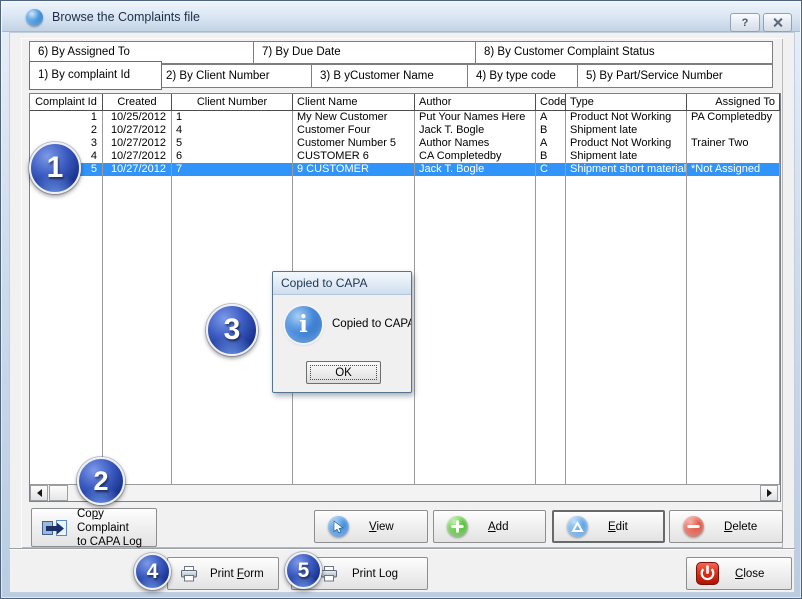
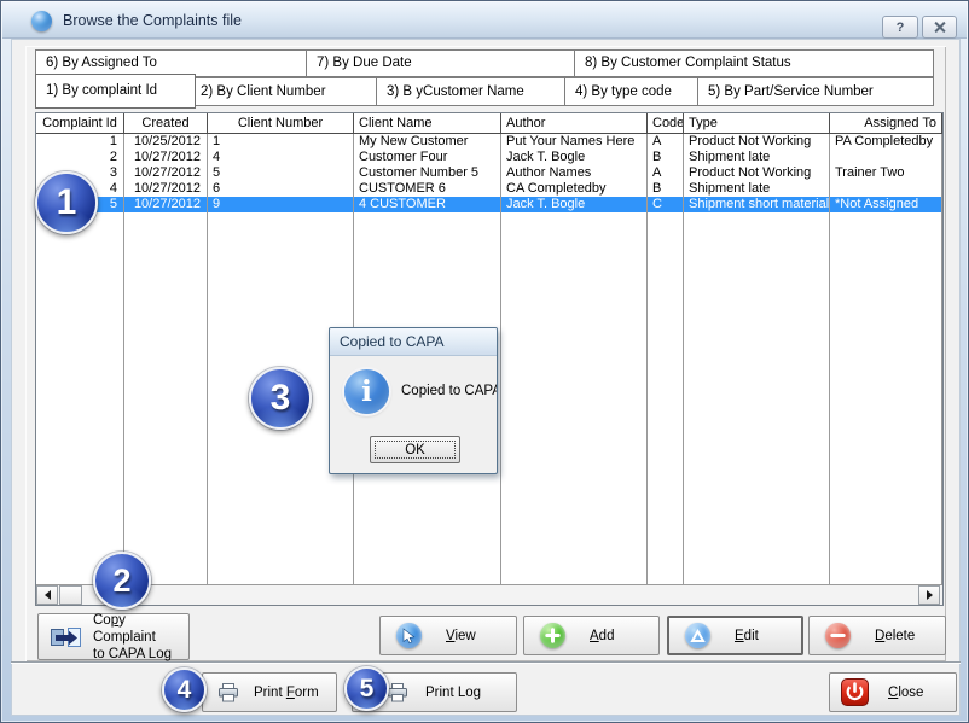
  Browse the Complaints file
  ?
  6) By Assigned To
  7) By Due Date
  8) By Customer Complaint Status
  2) By Client Number
  3) B yCustomer Name
  4) By type code
  5) By Part/Service Number
  1) By complaint Id
  Complaint Id
  Created
  Client Number
  Client Name
  Author
  Code
  Type
  Assigned To
  1
  10/25/2012
  1
  My New Customer
  Put Your Names Here
  A
  Product Not Working
  PA Completedby
  2
  10/27/2012
  4
  Customer Four
  Jack T. Bogle
  B
  Shipment late
  3
  10/27/2012
  5
  Customer Number 5
  Author Names
  A
  Product Not Working
  Trainer Two
  4
  10/27/2012
  6
  CUSTOMER 6
  CA Completedby
  B
  Shipment late
  5
  10/27/2012
- 7
+ 9
- 9 CUSTOMER
+ 4 CUSTOMER
  Jack T. Bogle
  C
  Shipment short material
  *Not Assigned
  Copy Complaint
  to CAPA Log
  View
  Add
  Edit
  Delete
  Print Form
  Print Log
  Close
  Copied to CAPA
  i
  Copied to CAP
  OK
  1
  2
  3
  4
  5
